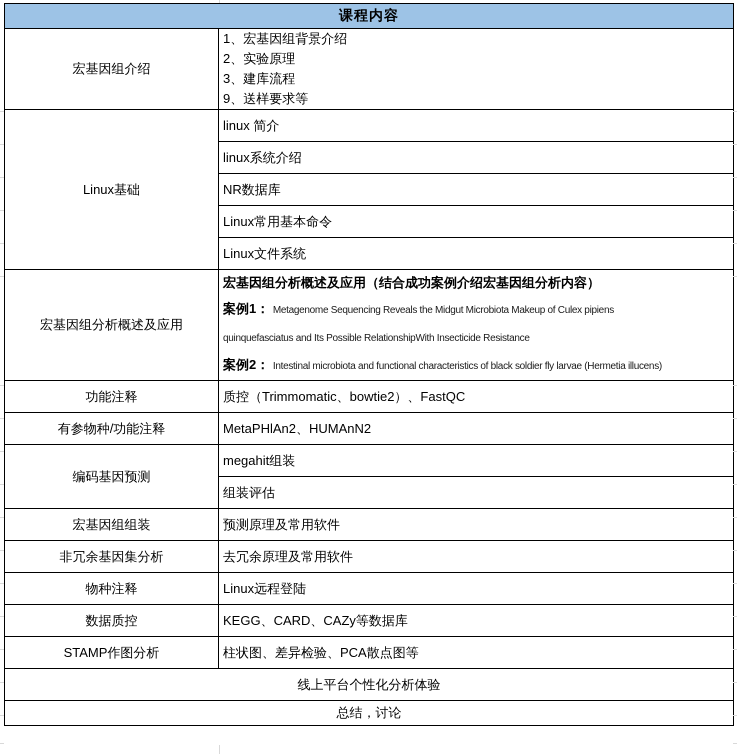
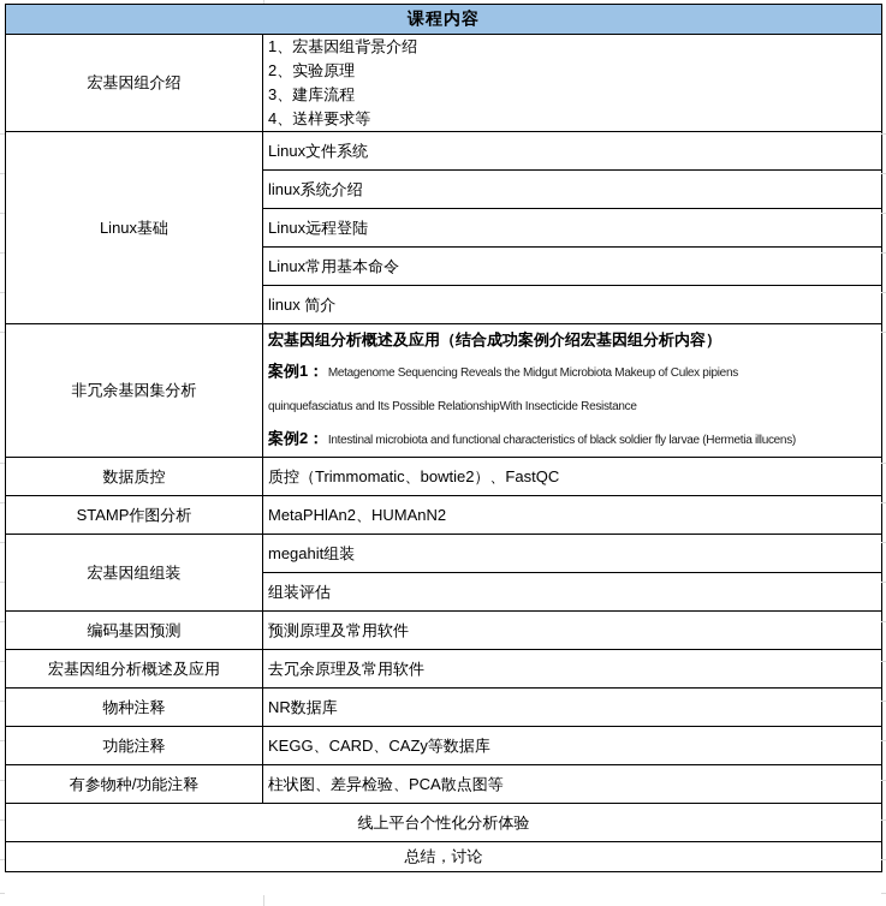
  课程内容
- 宏基因组介绍	1、宏基因组背景介绍 2、实验原理 3、建库流程 9、送样要求等
+ 宏基因组介绍	1、宏基因组背景介绍 2、实验原理 3、建库流程 4、送样要求等
- Linux基础	linux 简介
+ Linux基础	Linux文件系统
  linux系统介绍
- NR数据库
+ Linux远程登陆
  Linux常用基本命令
- Linux文件系统
+ linux 简介
- 宏基因组分析概述及应用	宏基因组分析概述及应用（结合成功案例介绍宏基因组分析内容） 案例1： Metagenome Sequencing Reveals the Midgut Microbiota Makeup of Culex pipiens quinquefasciatus and Its Possible RelationshipWith Insecticide Resistance 案例2： Intestinal microbiota and functional characteristics of black soldier fly larvae (Hermetia illucens)
+ 非冗余基因集分析	宏基因组分析概述及应用（结合成功案例介绍宏基因组分析内容） 案例1： Metagenome Sequencing Reveals the Midgut Microbiota Makeup of Culex pipiens quinquefasciatus and Its Possible RelationshipWith Insecticide Resistance 案例2： Intestinal microbiota and functional characteristics of black soldier fly larvae (Hermetia illucens)
- 功能注释	质控（Trimmomatic、bowtie2）、FastQC
+ 数据质控	质控（Trimmomatic、bowtie2）、FastQC
- 有参物种/功能注释	MetaPHlAn2、HUMAnN2
+ STAMP作图分析	MetaPHlAn2、HUMAnN2
- 编码基因预测	megahit组装
+ 宏基因组组装	megahit组装
  组装评估
- 宏基因组组装	预测原理及常用软件
+ 编码基因预测	预测原理及常用软件
- 非冗余基因集分析	去冗余原理及常用软件
+ 宏基因组分析概述及应用	去冗余原理及常用软件
- 物种注释	Linux远程登陆
+ 物种注释	NR数据库
- 数据质控	KEGG、CARD、CAZy等数据库
+ 功能注释	KEGG、CARD、CAZy等数据库
- STAMP作图分析	柱状图、差异检验、PCA散点图等
+ 有参物种/功能注释	柱状图、差异检验、PCA散点图等
  线上平台个性化分析体验
  总结，讨论
